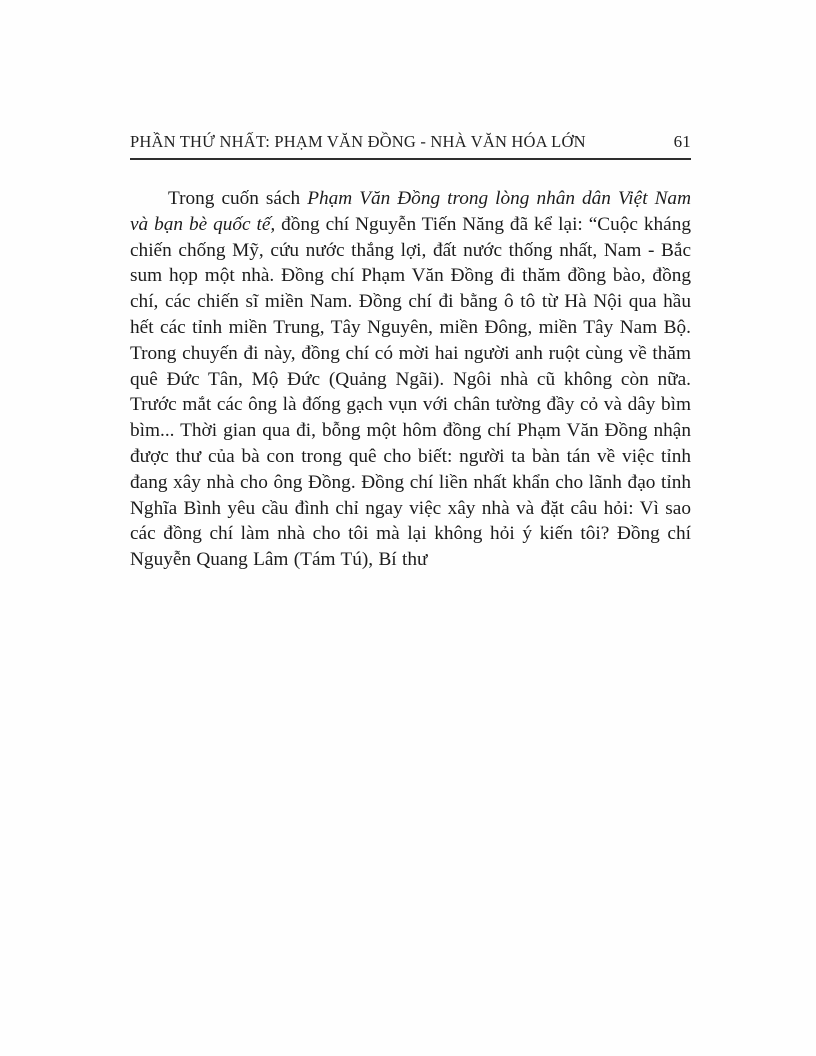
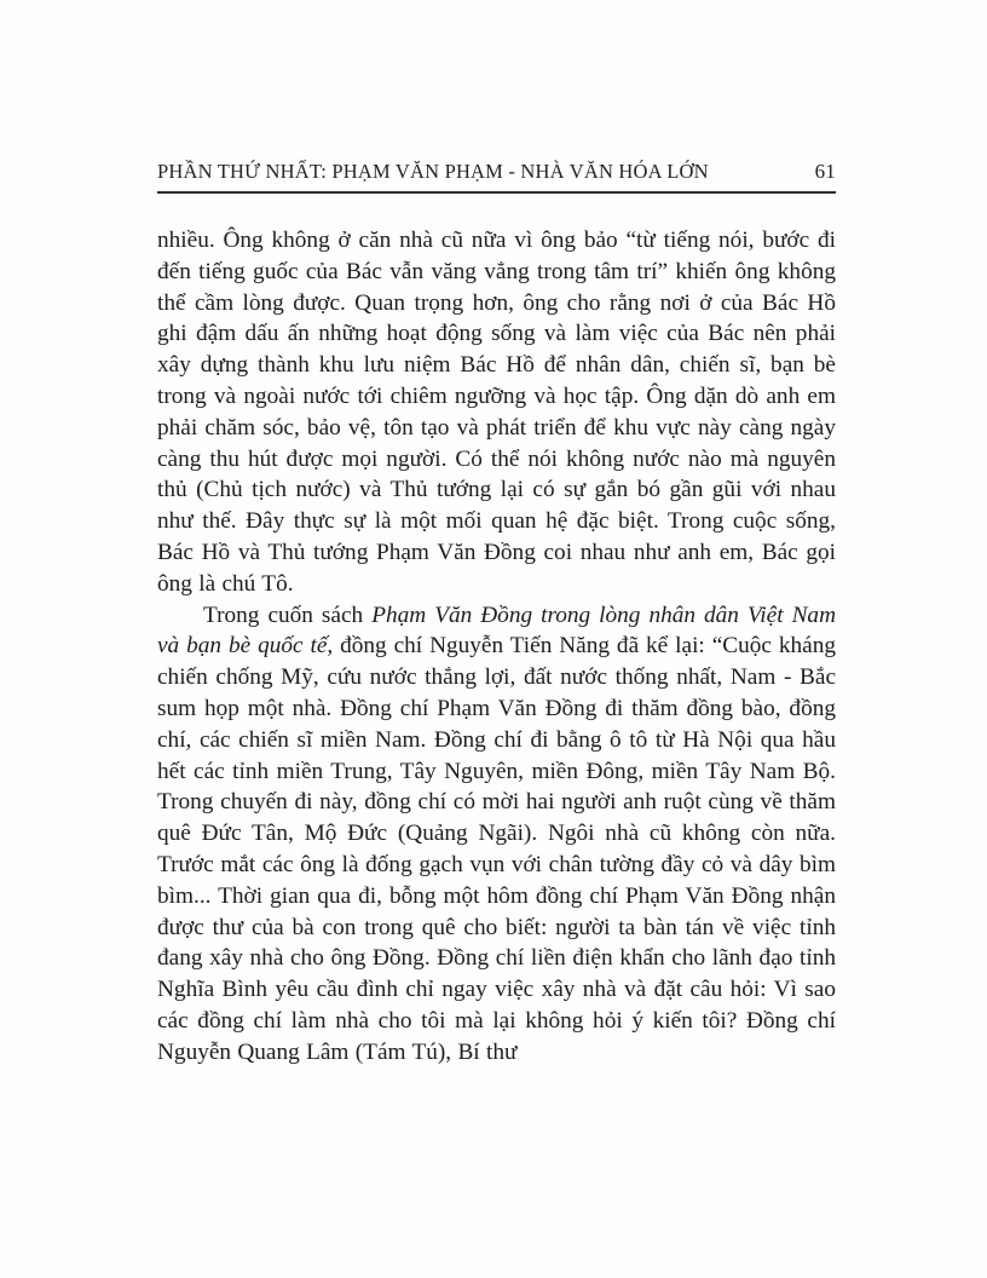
- PHẦN THỨ NHẤT: PHẠM VĂN ĐỒNG - NHÀ VĂN HÓA LỚN
+ PHẦN THỨ NHẤT: PHẠM VĂN PHẠM - NHÀ VĂN HÓA LỚN
  61
+ nhiều. Ông không ở căn nhà cũ nữa vì ông bảo “từ tiếng nói, bước đi đến tiếng guốc của Bác vẫn văng vẳng trong tâm trí” khiến ông không thể cầm lòng được. Quan trọng hơn, ông cho rằng nơi ở của Bác Hồ ghi đậm dấu ấn những hoạt động sống và làm việc của Bác nên phải xây dựng thành khu lưu niệm Bác Hồ để nhân dân, chiến sĩ, bạn bè trong và ngoài nước tới chiêm ngưỡng và học tập. Ông dặn dò anh em phải chăm sóc, bảo vệ, tôn tạo và phát triển để khu vực này càng ngày càng thu hút được mọi người. Có thể nói không nước nào mà nguyên thủ (Chủ tịch nước) và Thủ tướng lại có sự gắn bó gần gũi với nhau như thế. Đây thực sự là một mối quan hệ đặc biệt. Trong cuộc sống, Bác Hồ và Thủ tướng Phạm Văn Đồng coi nhau như anh em, Bác gọi ông là chú Tô.
- Trong cuốn sách Phạm Văn Đồng trong lòng nhân dân Việt Nam và bạn bè quốc tế, đồng chí Nguyễn Tiến Năng đã kể lại: “Cuộc kháng chiến chống Mỹ, cứu nước thắng lợi, đất nước thống nhất, Nam - Bắc sum họp một nhà. Đồng chí Phạm Văn Đồng đi thăm đồng bào, đồng chí, các chiến sĩ miền Nam. Đồng chí đi bằng ô tô từ Hà Nội qua hầu hết các tỉnh miền Trung, Tây Nguyên, miền Đông, miền Tây Nam Bộ. Trong chuyến đi này, đồng chí có mời hai người anh ruột cùng về thăm quê Đức Tân, Mộ Đức (Quảng Ngãi). Ngôi nhà cũ không còn nữa. Trước mắt các ông là đống gạch vụn với chân tường đầy cỏ và dây bìm bìm... Thời gian qua đi, bỗng một hôm đồng chí Phạm Văn Đồng nhận được thư của bà con trong quê cho biết: người ta bàn tán về việc tỉnh đang xây nhà cho ông Đồng. Đồng chí liền nhất khẩn cho lãnh đạo tỉnh Nghĩa Bình yêu cầu đình chỉ ngay việc xây nhà và đặt câu hỏi: Vì sao các đồng chí làm nhà cho tôi mà lại không hỏi ý kiến tôi? Đồng chí Nguyễn Quang Lâm (Tám Tú), Bí thư
+ Trong cuốn sách Phạm Văn Đồng trong lòng nhân dân Việt Nam và bạn bè quốc tế, đồng chí Nguyễn Tiến Năng đã kể lại: “Cuộc kháng chiến chống Mỹ, cứu nước thắng lợi, đất nước thống nhất, Nam - Bắc sum họp một nhà. Đồng chí Phạm Văn Đồng đi thăm đồng bào, đồng chí, các chiến sĩ miền Nam. Đồng chí đi bằng ô tô từ Hà Nội qua hầu hết các tỉnh miền Trung, Tây Nguyên, miền Đông, miền Tây Nam Bộ. Trong chuyến đi này, đồng chí có mời hai người anh ruột cùng về thăm quê Đức Tân, Mộ Đức (Quảng Ngãi). Ngôi nhà cũ không còn nữa. Trước mắt các ông là đống gạch vụn với chân tường đầy cỏ và dây bìm bìm... Thời gian qua đi, bỗng một hôm đồng chí Phạm Văn Đồng nhận được thư của bà con trong quê cho biết: người ta bàn tán về việc tỉnh đang xây nhà cho ông Đồng. Đồng chí liền điện khẩn cho lãnh đạo tỉnh Nghĩa Bình yêu cầu đình chỉ ngay việc xây nhà và đặt câu hỏi: Vì sao các đồng chí làm nhà cho tôi mà lại không hỏi ý kiến tôi? Đồng chí Nguyễn Quang Lâm (Tám Tú), Bí thư
